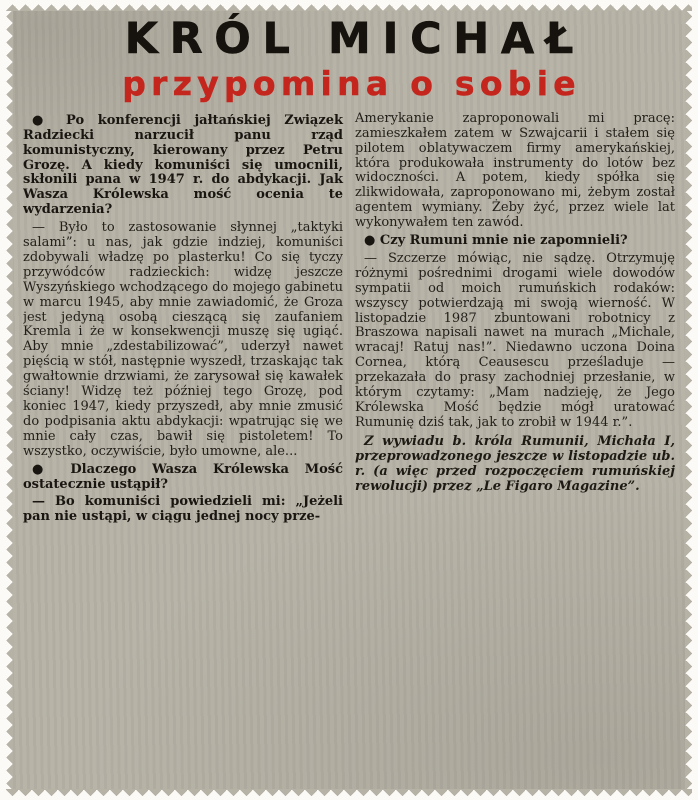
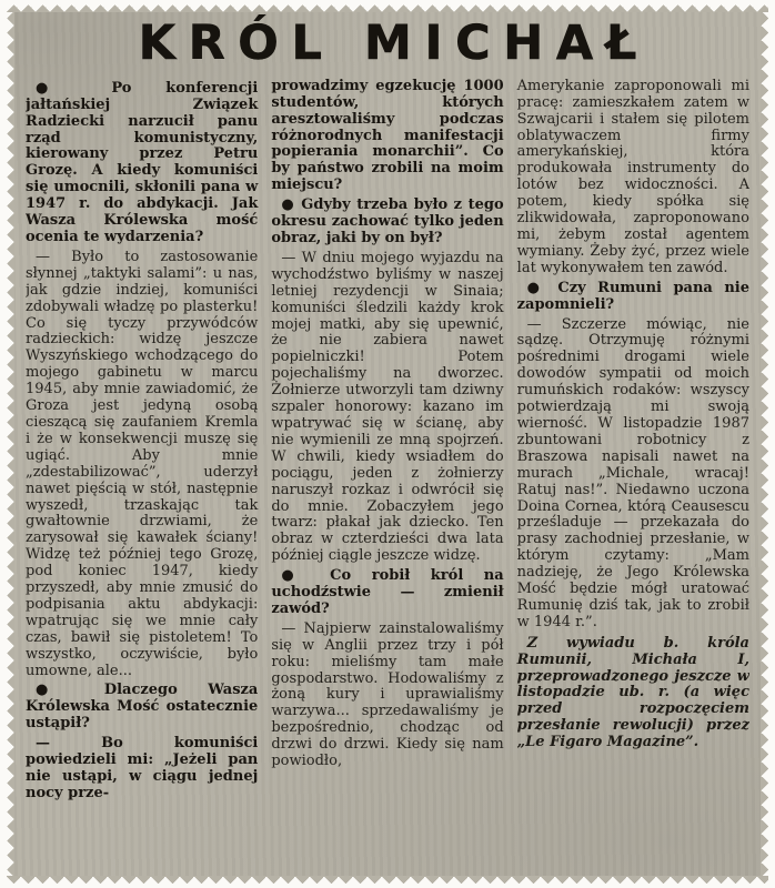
  KRÓL MICHAŁ
- przypomina o sobie
  ● Po konferencji jałtańskiej Związek Radziecki narzucił panu rząd komunistyczny, kierowany przez Petru Grozę. A kiedy komuniści się umocnili, skłonili pana w 1947 r. do abdykacji. Jak Wasza Królewska mość ocenia te wydarzenia?
  — Było to zastosowanie słynnej „taktyki salami”: u nas, jak gdzie indziej, komuniści zdobywali władzę po plasterku! Co się tyczy przywódców radzieckich: widzę jeszcze Wyszyńskiego wchodzącego do mojego gabinetu w marcu 1945, aby mnie zawiadomić, że Groza jest jedyną osobą cieszącą się zaufaniem Kremla i że w konsekwencji muszę się ugiąć. Aby mnie „zdestabilizować”, uderzył nawet pięścią w stół, następnie wyszedł, trzaskając tak gwałtownie drzwiami, że zarysował się kawałek ściany! Widzę też później tego Grozę, pod koniec 1947, kiedy przyszedł, aby mnie zmusić do podpisania aktu abdykacji: wpatrując się we mnie cały czas, bawił się pistoletem! To wszystko, oczywiście, było umowne, ale...
  ● Dlaczego Wasza Królewska Mość ostatecznie ustąpił?
  — Bo komuniści powiedzieli mi: „Jeżeli pan nie ustąpi, w ciągu jednej nocy prze-
+ prowadzimy egzekucję 1000 studentów, których aresztowaliśmy podczas różnorodnych manifestacji popierania monarchii”. Co by państwo zrobili na moim miejscu?
+ ● Gdyby trzeba było z tego okresu zachować tylko jeden obraz, jaki by on był?
+ — W dniu mojego wyjazdu na wychodźstwo byliśmy w naszej letniej rezydencji w Sinaia; komuniści śledzili każdy krok mojej matki, aby się upewnić, że nie zabiera nawet popielniczki! Potem pojechaliśmy na dworzec. Żołnierze utworzyli tam dziwny szpaler honorowy: kazano im wpatrywać się w ścianę, aby nie wymienili ze mną spojrzeń. W chwili, kiedy wsiadłem do pociągu, jeden z żołnierzy naruszył rozkaz i odwrócił się do mnie. Zobaczyłem jego twarz: płakał jak dziecko. Ten obraz w czterdzieści dwa lata później ciągle jeszcze widzę.
+ ● Co robił król na uchodźstwie — zmienił zawód?
+ — Najpierw zainstalowaliśmy się w Anglii przez trzy i pół roku: mieliśmy tam małe gospodarstwo. Hodowaliśmy z żoną kury i uprawialiśmy warzywa... sprzedawaliśmy je bezpośrednio, chodząc od drzwi do drzwi. Kiedy się nam powiodło,
  Amerykanie zaproponowali mi pracę: zamieszkałem zatem w Szwajcarii i stałem się pilotem oblatywaczem firmy amerykańskiej, która produkowała instrumenty do lotów bez widoczności. A potem, kiedy spółka się zlikwidowała, zaproponowano mi, żebym został agentem wymiany. Żeby żyć, przez wiele lat wykonywałem ten zawód.
- ● Czy Rumuni mnie nie zapomnieli?
+ ● Czy Rumuni pana nie zapomnieli?
  — Szczerze mówiąc, nie sądzę. Otrzymuję różnymi pośrednimi drogami wiele dowodów sympatii od moich rumuńskich rodaków: wszyscy potwierdzają mi swoją wierność. W listopadzie 1987 zbuntowani robotnicy z Braszowa napisali nawet na murach „Michale, wracaj! Ratuj nas!”. Niedawno uczona Doina Cornea, którą Ceausescu prześladuje — przekazała do prasy zachodniej przesłanie, w którym czytamy: „Mam nadzieję, że Jego Królewska Mość będzie mógł uratować Rumunię dziś tak, jak to zrobił w 1944 r.”.
- Z wywiadu b. króla Rumunii, Michała I, przeprowadzonego jeszcze w listopadzie ub. r. (a więc przed rozpoczęciem rumuńskiej rewolucji) przez „Le Figaro Magazine”.
+ Z wywiadu b. króla Rumunii, Michała I, przeprowadzonego jeszcze w listopadzie ub. r. (a więc przed rozpoczęciem przesłanie rewolucji) przez „Le Figaro Magazine”.
